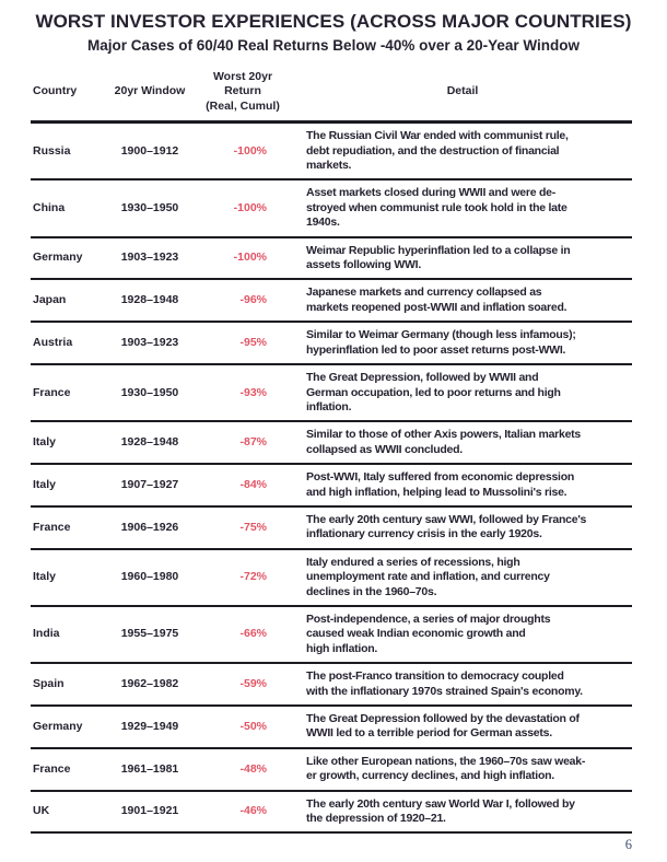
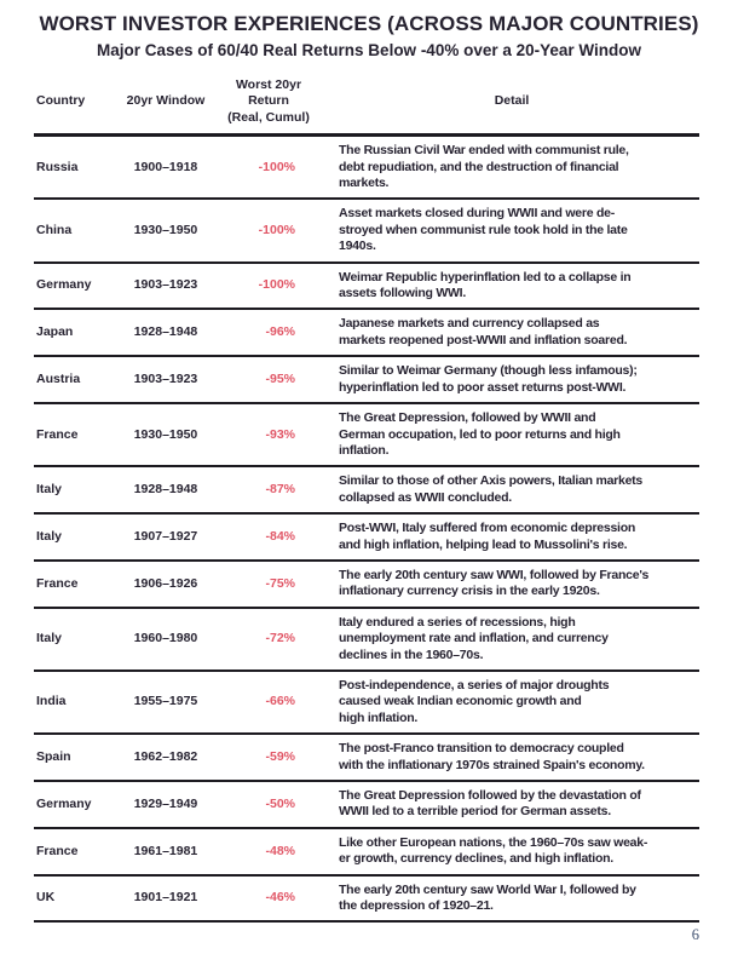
  WORST INVESTOR EXPERIENCES (ACROSS MAJOR COUNTRIES)
  Major Cases of 60/40 Real Returns Below -40% over a 20-Year Window
  Country
  20yr Window
  Worst 20yr
  Return
  (Real, Cumul)
  Detail
  Russia
- 1900–1912
+ 1900–1918
  -100%
  The Russian Civil War ended with communist rule,
  debt repudiation, and the destruction of financial
  markets.
  China
  1930–1950
  -100%
  Asset markets closed during WWII and were de-
  stroyed when communist rule took hold in the late
  1940s.
  Germany
  1903–1923
  -100%
  Weimar Republic hyperinflation led to a collapse in
  assets following WWI.
  Japan
  1928–1948
  -96%
  Japanese markets and currency collapsed as
  markets reopened post-WWII and inflation soared.
  Austria
  1903–1923
  -95%
  Similar to Weimar Germany (though less infamous);
  hyperinflation led to poor asset returns post-WWI.
  France
  1930–1950
  -93%
  The Great Depression, followed by WWII and
  German occupation, led to poor returns and high
  inflation.
  Italy
  1928–1948
  -87%
  Similar to those of other Axis powers, Italian markets
  collapsed as WWII concluded.
  Italy
  1907–1927
  -84%
  Post-WWI, Italy suffered from economic depression
  and high inflation, helping lead to Mussolini's rise.
  France
  1906–1926
  -75%
  The early 20th century saw WWI, followed by France's
  inflationary currency crisis in the early 1920s.
  Italy
  1960–1980
  -72%
  Italy endured a series of recessions, high
  unemployment rate and inflation, and currency
  declines in the 1960–70s.
  India
  1955–1975
  -66%
  Post-independence, a series of major droughts
  caused weak Indian economic growth and
  high inflation.
  Spain
  1962–1982
  -59%
  The post-Franco transition to democracy coupled
  with the inflationary 1970s strained Spain's economy.
  Germany
  1929–1949
  -50%
  The Great Depression followed by the devastation of
  WWII led to a terrible period for German assets.
  France
  1961–1981
  -48%
  Like other European nations, the 1960–70s saw weak-
  er growth, currency declines, and high inflation.
  UK
  1901–1921
  -46%
  The early 20th century saw World War I, followed by
  the depression of 1920–21.
  6
